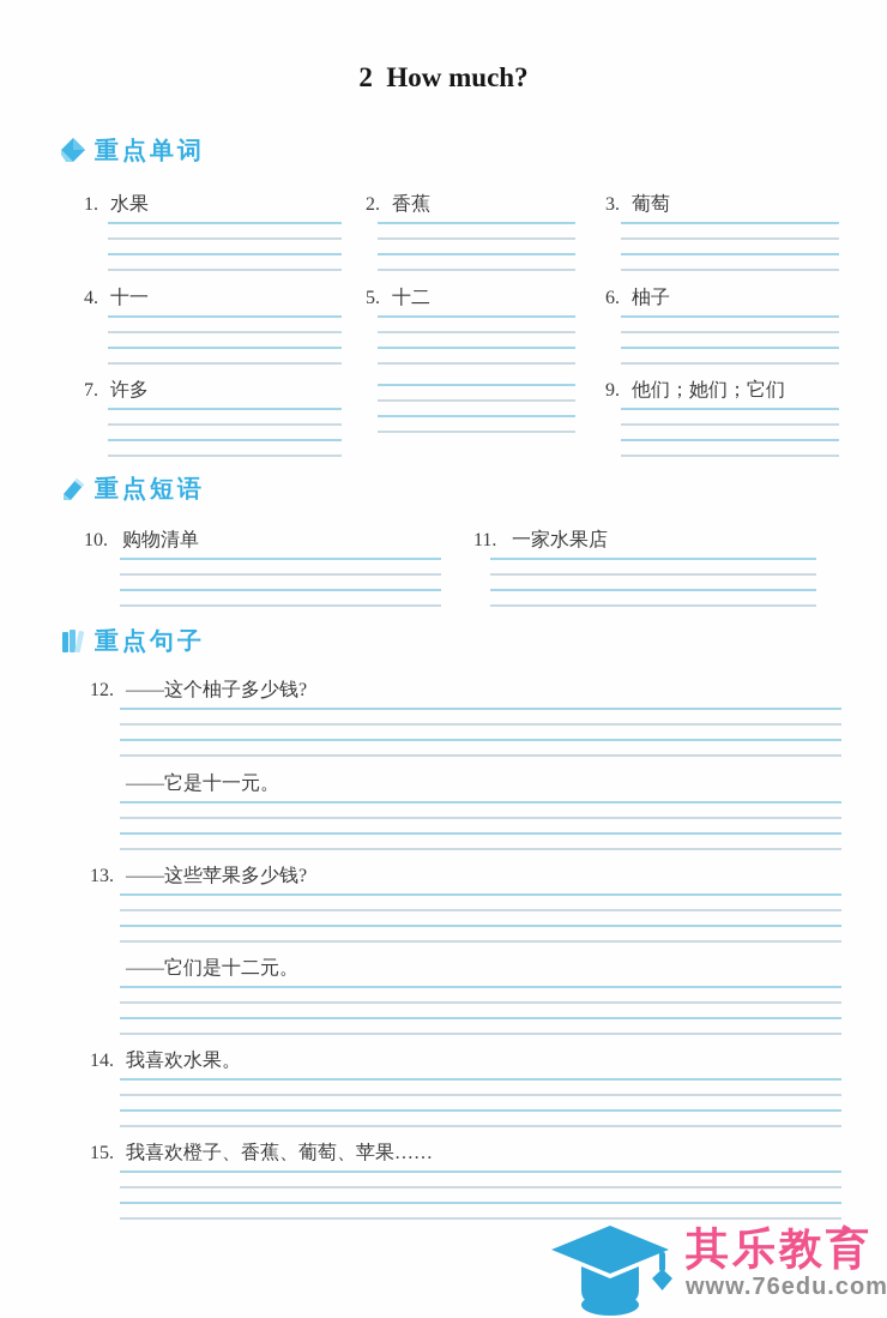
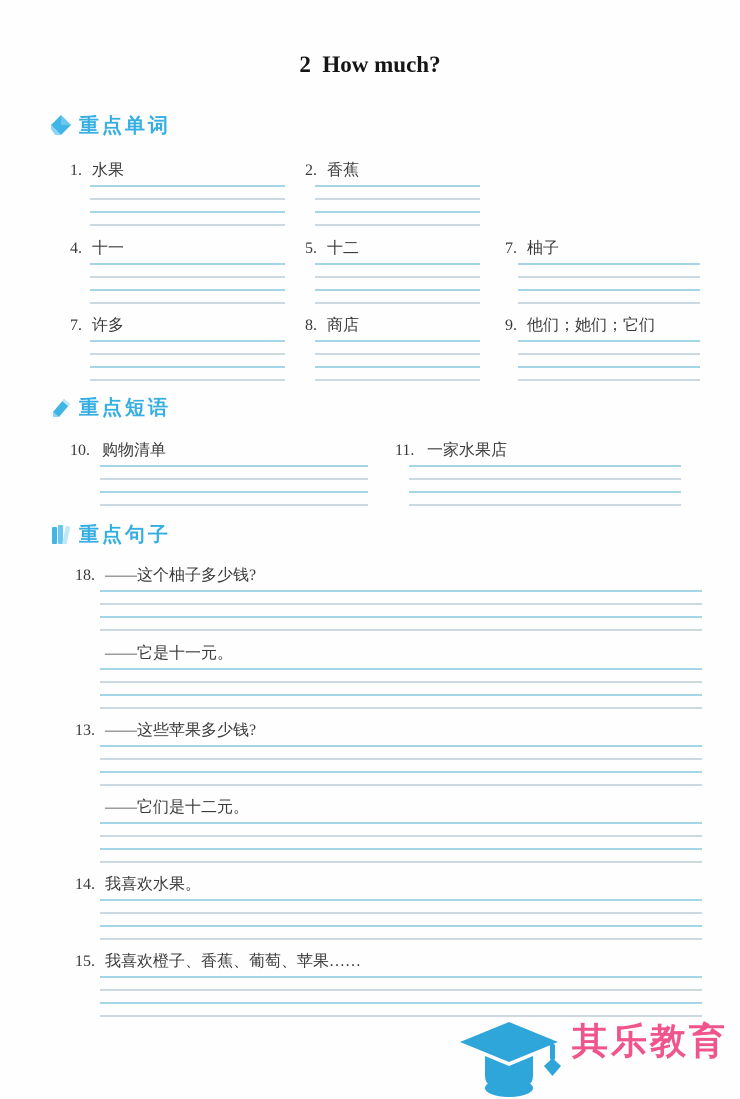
  2 How much?
  重点单词
  1. 水果
  2. 香蕉
- 3. 葡萄
  4. 十一
  5. 十二
- 6. 柚子
+ 7. 柚子
  7. 许多
+ 8. 商店
  9. 他们；她们；它们
  重点短语
  10. 购物清单
  11. 一家水果店
  重点句子
- 12. ——这个柚子多少钱?
+ 18. ——这个柚子多少钱?
  ——它是十一元。
  13. ——这些苹果多少钱?
  ——它们是十二元。
  14. 我喜欢水果。
  15. 我喜欢橙子、香蕉、葡萄、苹果……
  其乐教育
- www.76edu.com
